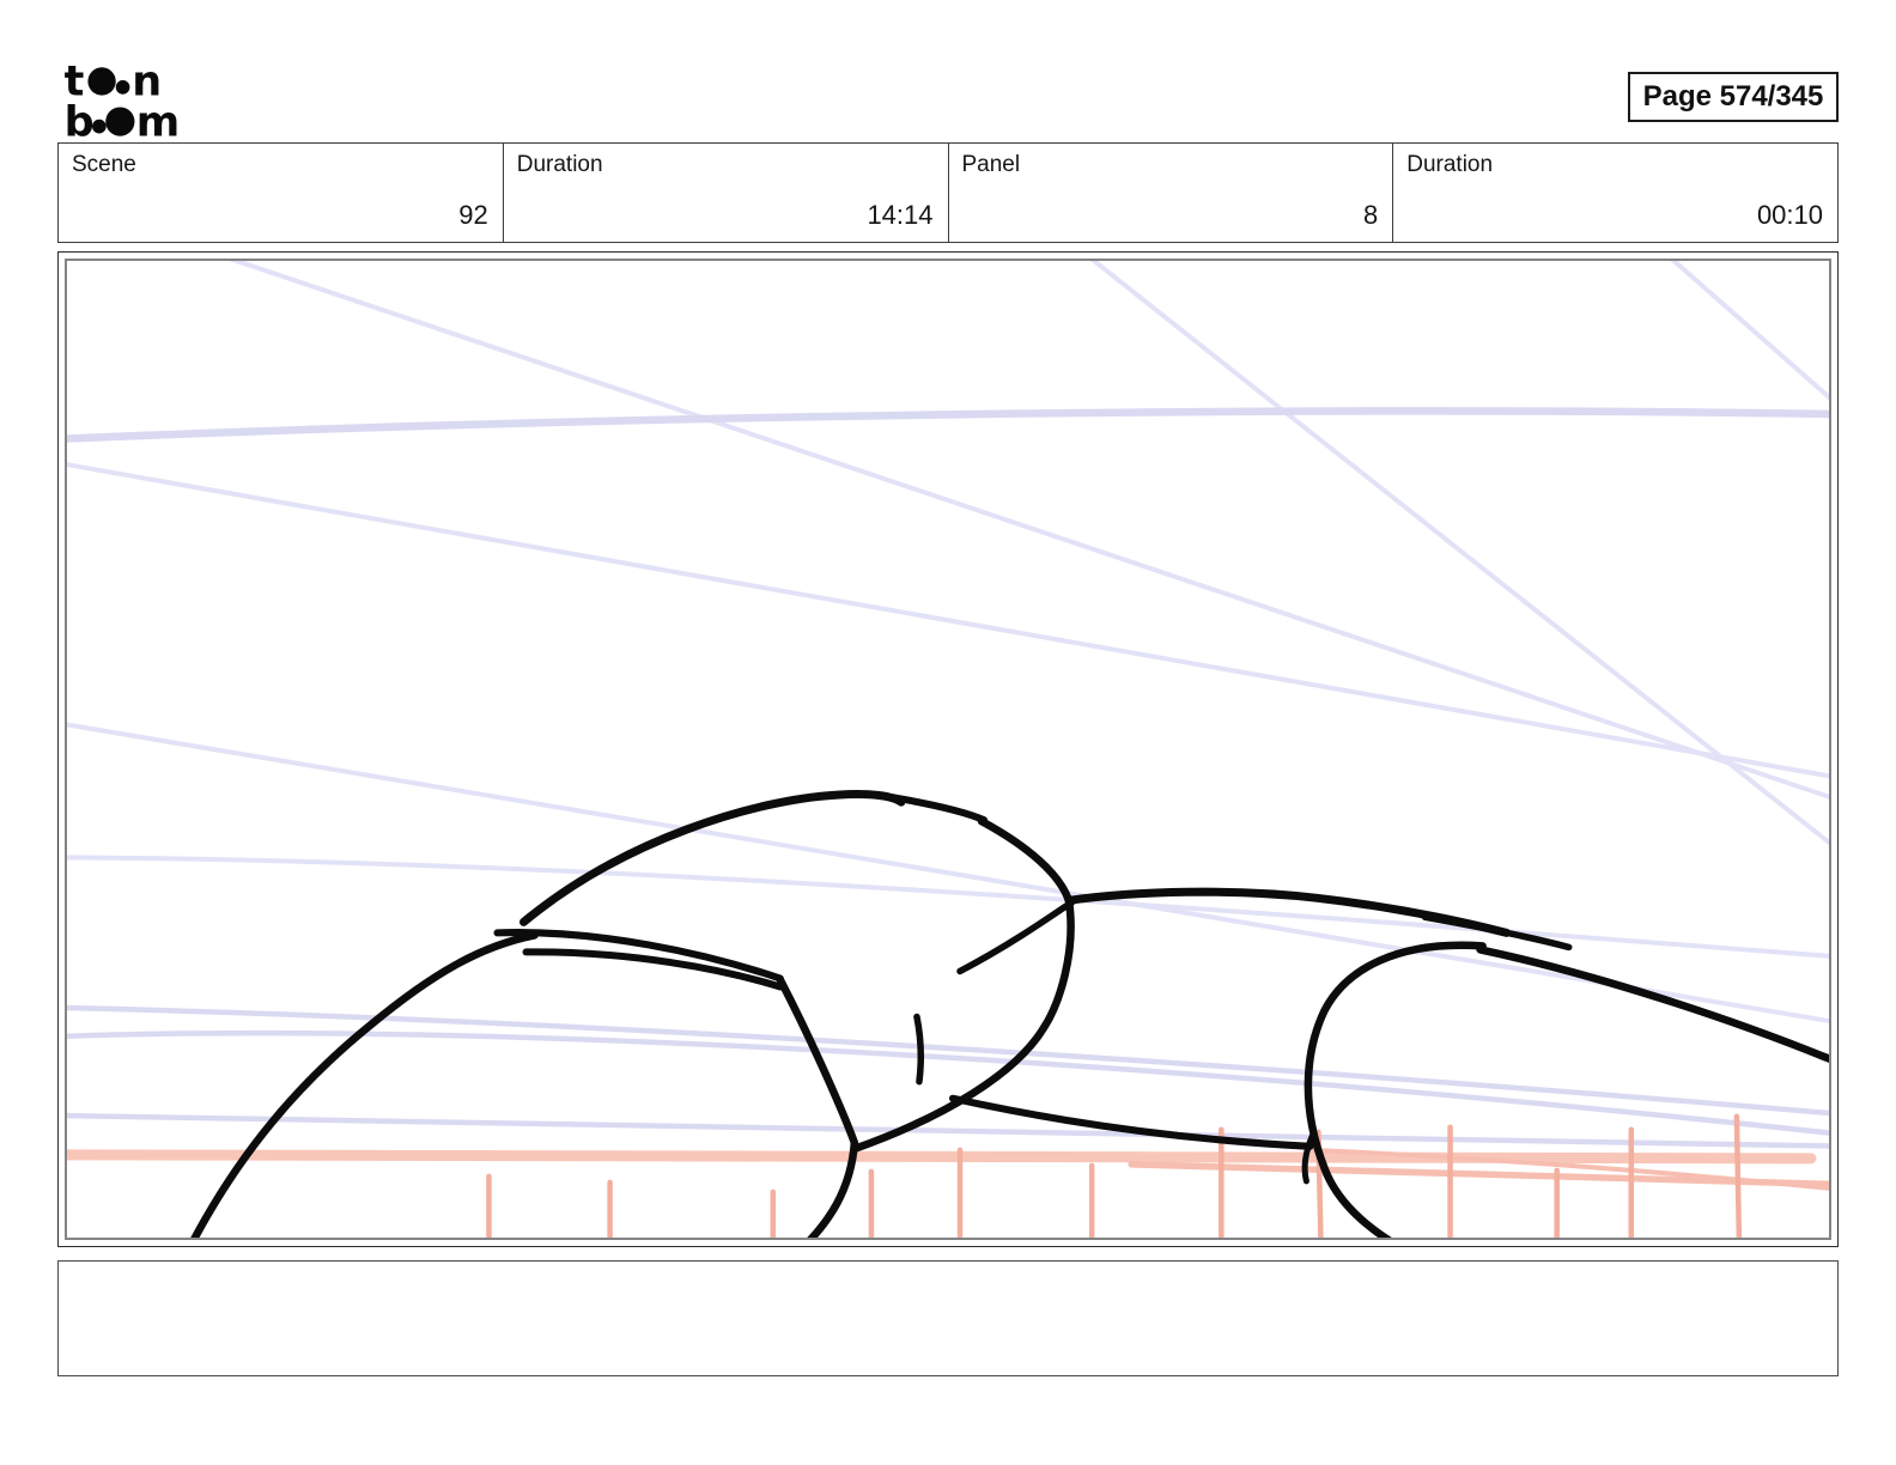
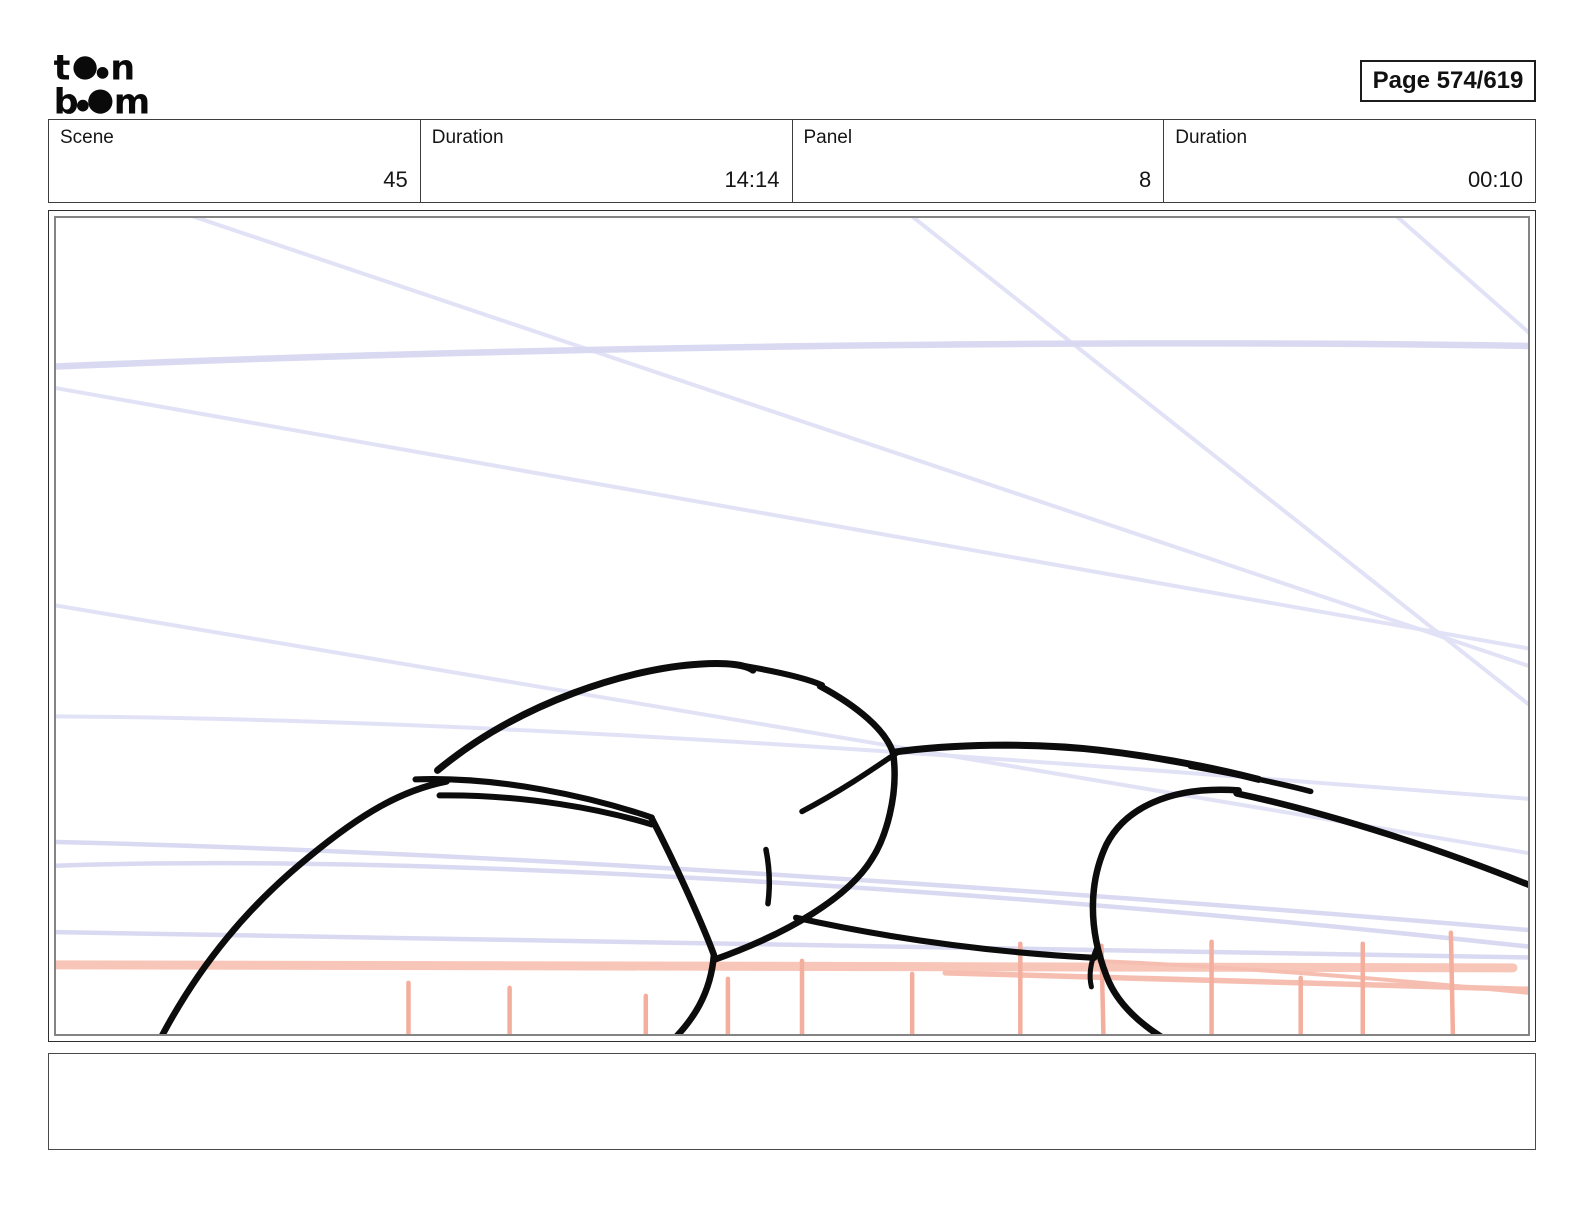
  t
  n
  b
  m
- Page 574/345
+ Page 574/619
  Scene
- 92
+ 45
  Duration
  14:14
  Panel
  8
  Duration
  00:10
